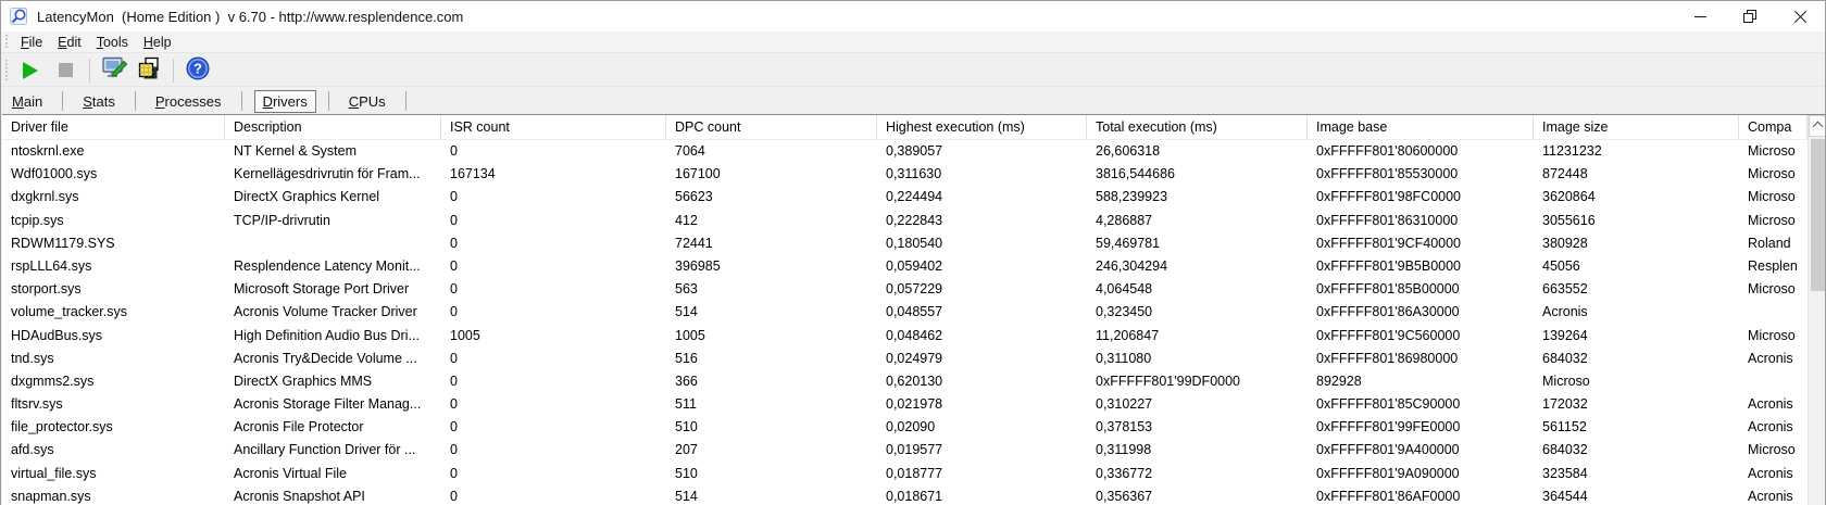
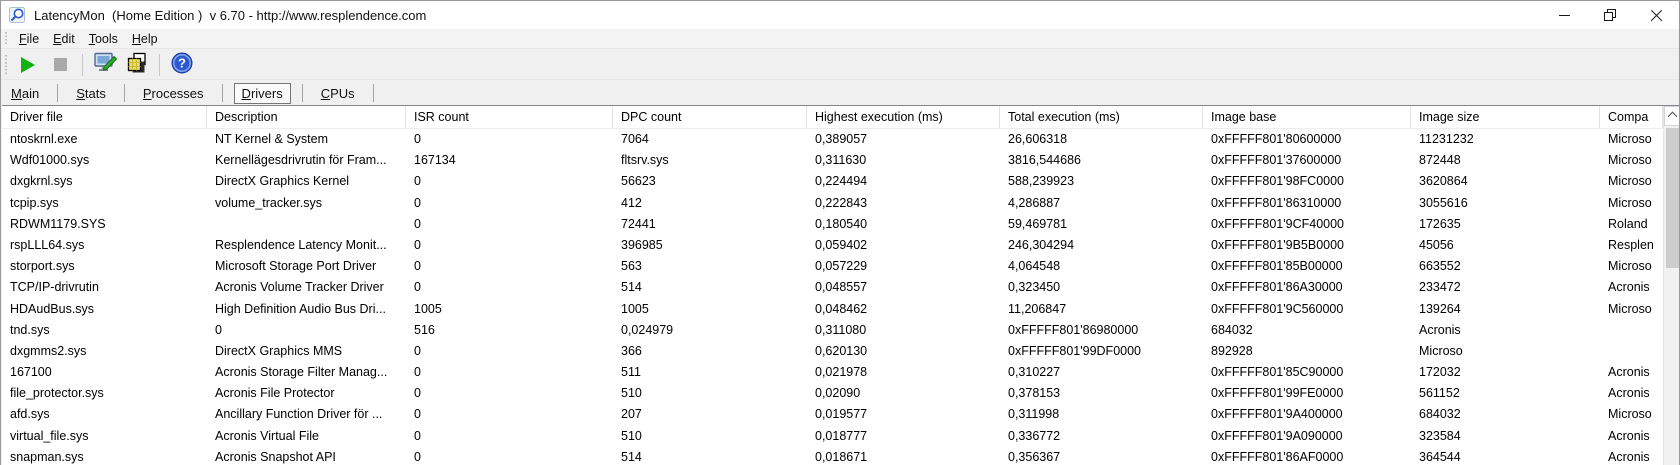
  LatencyMon (Home Edition ) v 6.70 - http://www.resplendence.com
  File
  Edit
  Tools
  Help
  ?
  Main
  Stats
  Processes
  Drivers
  CPUs
  Driver file
  Description
  ISR count
  DPC count
  Highest execution (ms)
  Total execution (ms)
  Image base
  Image size
  Compa
  ntoskrnl.exe
  NT Kernel & System
  0
  7064
  0,389057
  26,606318
  0xFFFFF801'80600000
  11231232
  Microso
  Wdf01000.sys
  Kernellägesdrivrutin för Fram...
  167134
- 167100
+ fltsrv.sys
  0,311630
  3816,544686
- 0xFFFFF801'85530000
+ 0xFFFFF801'37600000
  872448
  Microso
  dxgkrnl.sys
  DirectX Graphics Kernel
  0
  56623
  0,224494
  588,239923
  0xFFFFF801'98FC0000
  3620864
  Microso
  tcpip.sys
- TCP/IP-drivrutin
+ volume_tracker.sys
  0
  412
  0,222843
  4,286887
  0xFFFFF801'86310000
  3055616
  Microso
  RDWM1179.SYS
  0
  72441
  0,180540
  59,469781
  0xFFFFF801'9CF40000
- 380928
+ 172635
  Roland
  rspLLL64.sys
  Resplendence Latency Monit...
  0
  396985
  0,059402
  246,304294
  0xFFFFF801'9B5B0000
  45056
  Resplen
  storport.sys
  Microsoft Storage Port Driver
  0
  563
  0,057229
  4,064548
  0xFFFFF801'85B00000
  663552
  Microso
- volume_tracker.sys
+ TCP/IP-drivrutin
  Acronis Volume Tracker Driver
  0
  514
  0,048557
  0,323450
  0xFFFFF801'86A30000
+ 233472
  Acronis
  HDAudBus.sys
  High Definition Audio Bus Dri...
  1005
  1005
  0,048462
  11,206847
  0xFFFFF801'9C560000
  139264
  Microso
  tnd.sys
- Acronis Try&Decide Volume ...
  0
  516
  0,024979
  0,311080
  0xFFFFF801'86980000
  684032
  Acronis
  dxgmms2.sys
  DirectX Graphics MMS
  0
  366
  0,620130
  0xFFFFF801'99DF0000
  892928
  Microso
- fltsrv.sys
+ 167100
  Acronis Storage Filter Manag...
  0
  511
  0,021978
  0,310227
  0xFFFFF801'85C90000
  172032
  Acronis
  file_protector.sys
  Acronis File Protector
  0
  510
  0,02090
  0,378153
  0xFFFFF801'99FE0000
  561152
  Acronis
  afd.sys
  Ancillary Function Driver för ...
  0
  207
  0,019577
  0,311998
  0xFFFFF801'9A400000
  684032
  Microso
  virtual_file.sys
  Acronis Virtual File
  0
  510
  0,018777
  0,336772
  0xFFFFF801'9A090000
  323584
  Acronis
  snapman.sys
  Acronis Snapshot API
  0
  514
  0,018671
  0,356367
  0xFFFFF801'86AF0000
  364544
  Acronis
